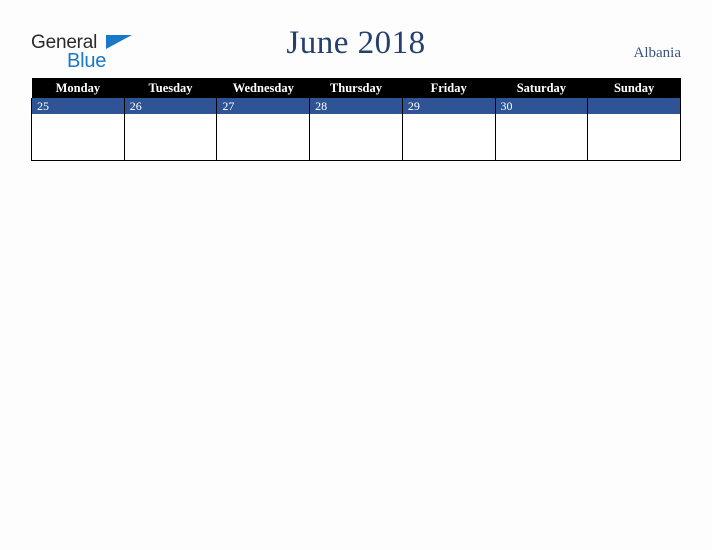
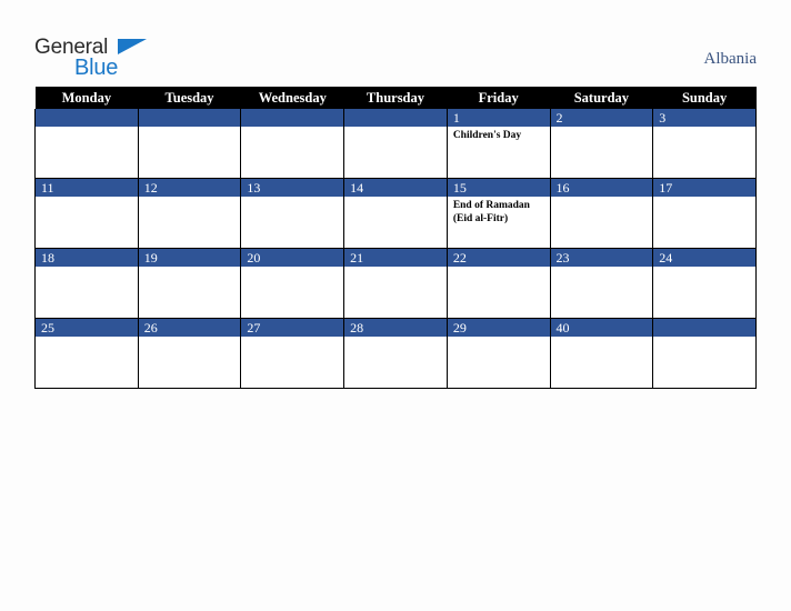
  General
  Blue
- June 2018
  Albania
  Monday	Tuesday	Wednesday	Thursday	Friday	Saturday	Sunday
+ 				1Children's Day	2	3
+ 11	12	13	14	15End of Ramadan(Eid al-Fitr)	16	17
+ 18	19	20	21	22	23	24
- 25	26	27	28	29	30
+ 25	26	27	28	29	40
